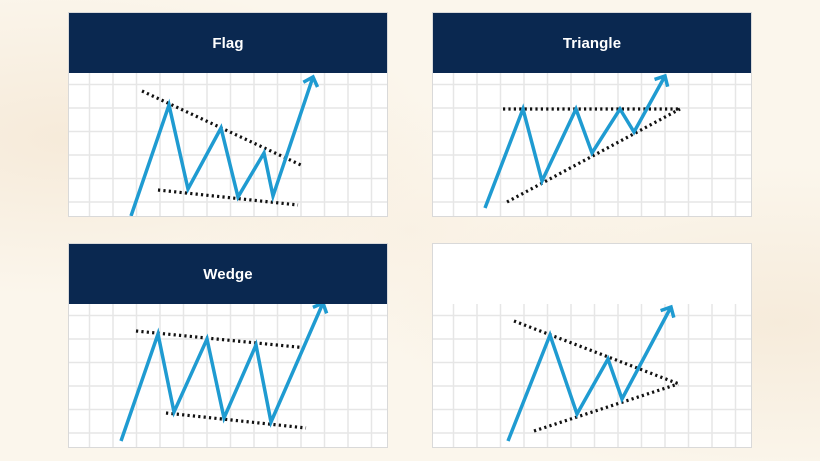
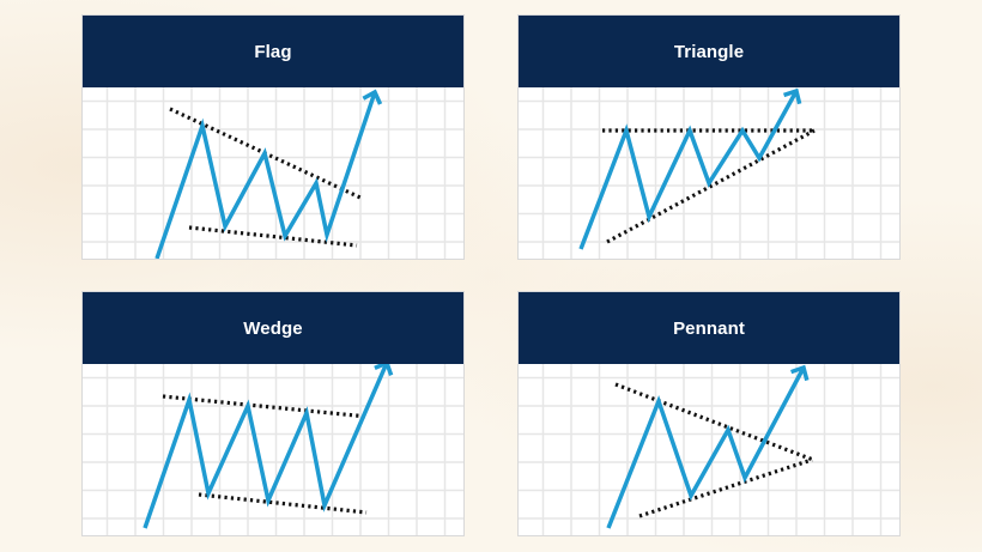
  Flag
  Triangle
  Wedge
+ Pennant
